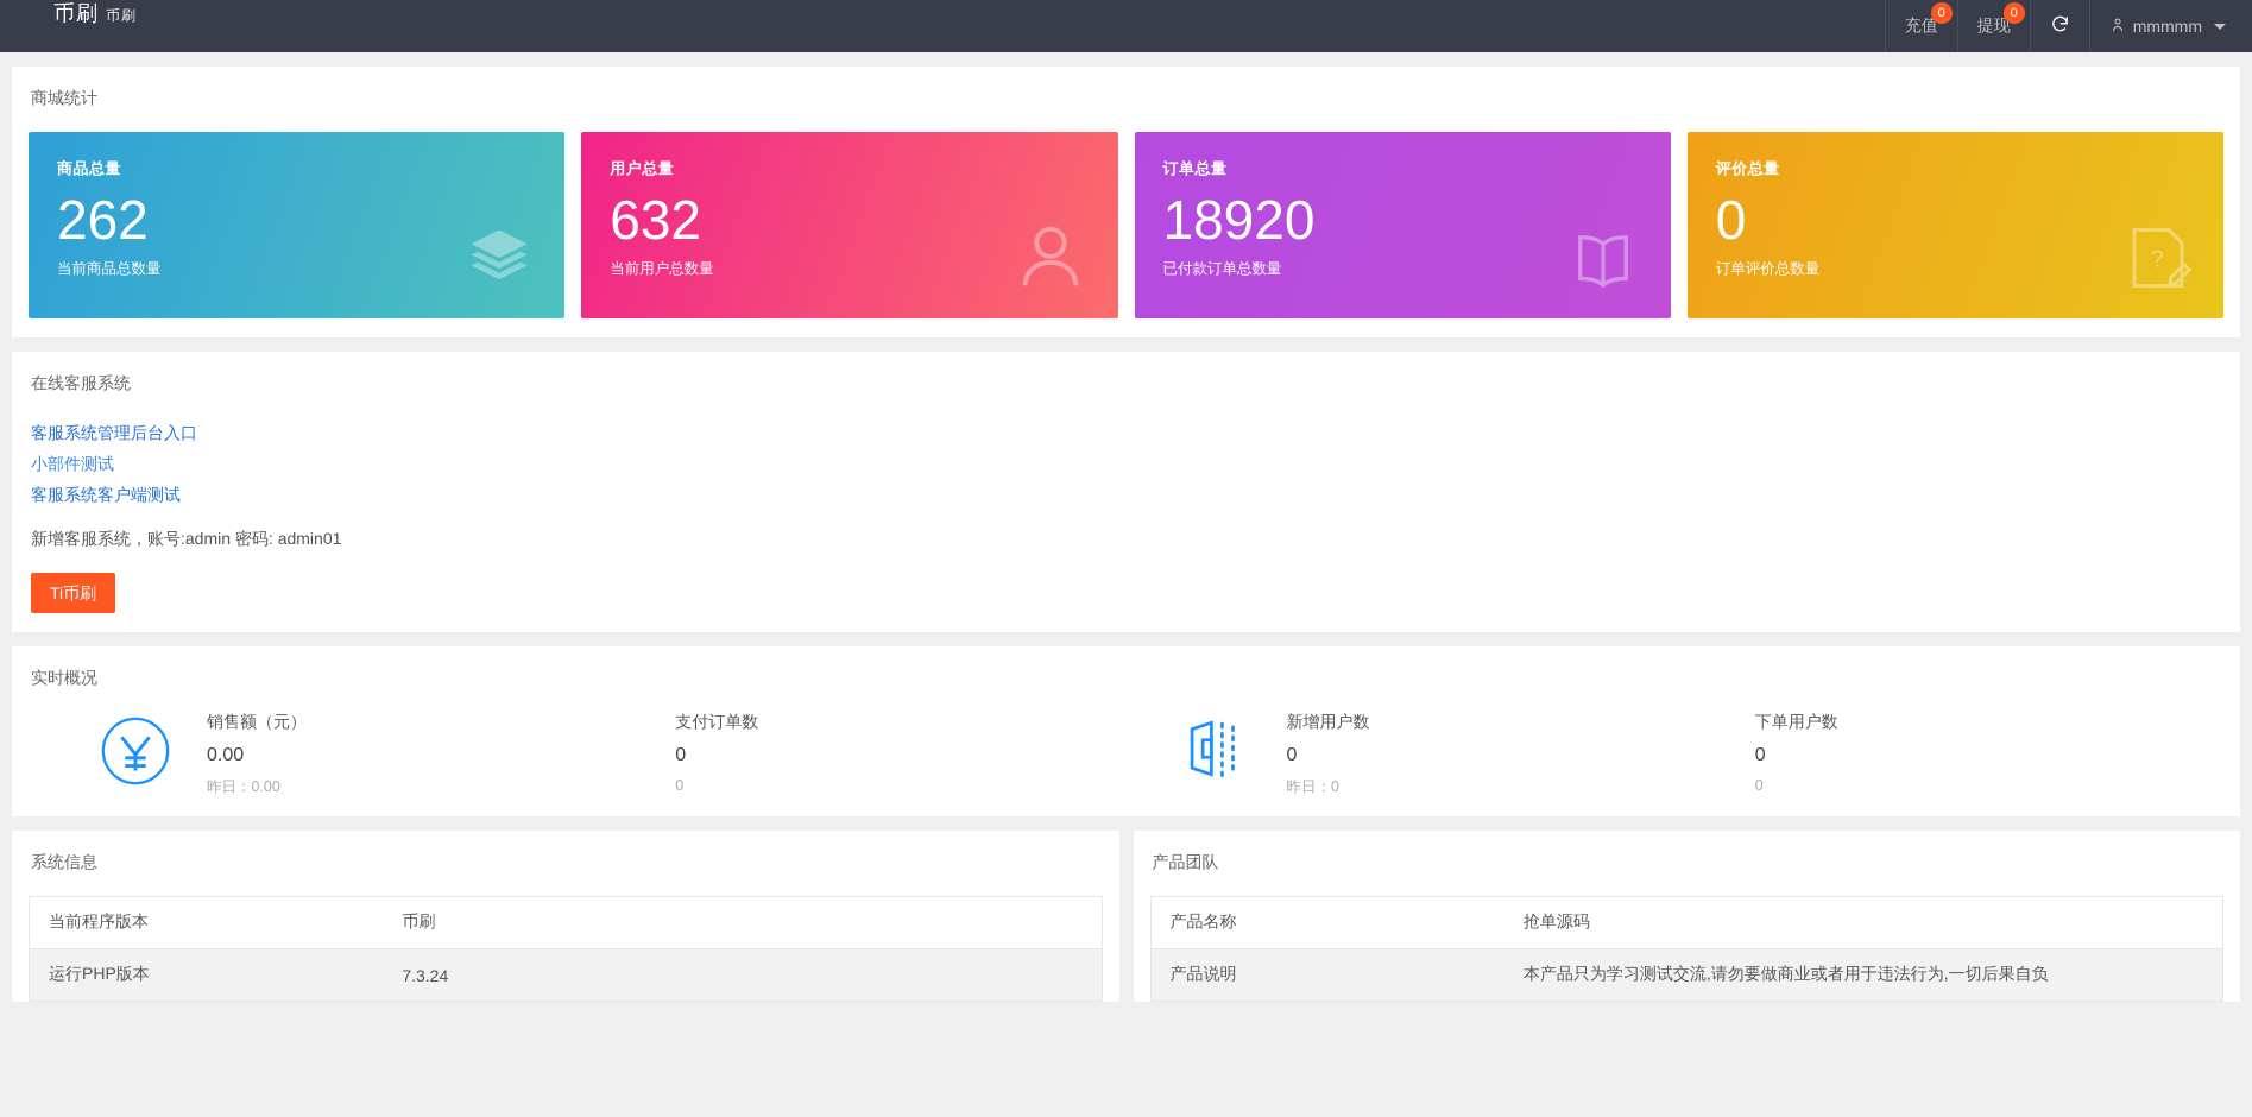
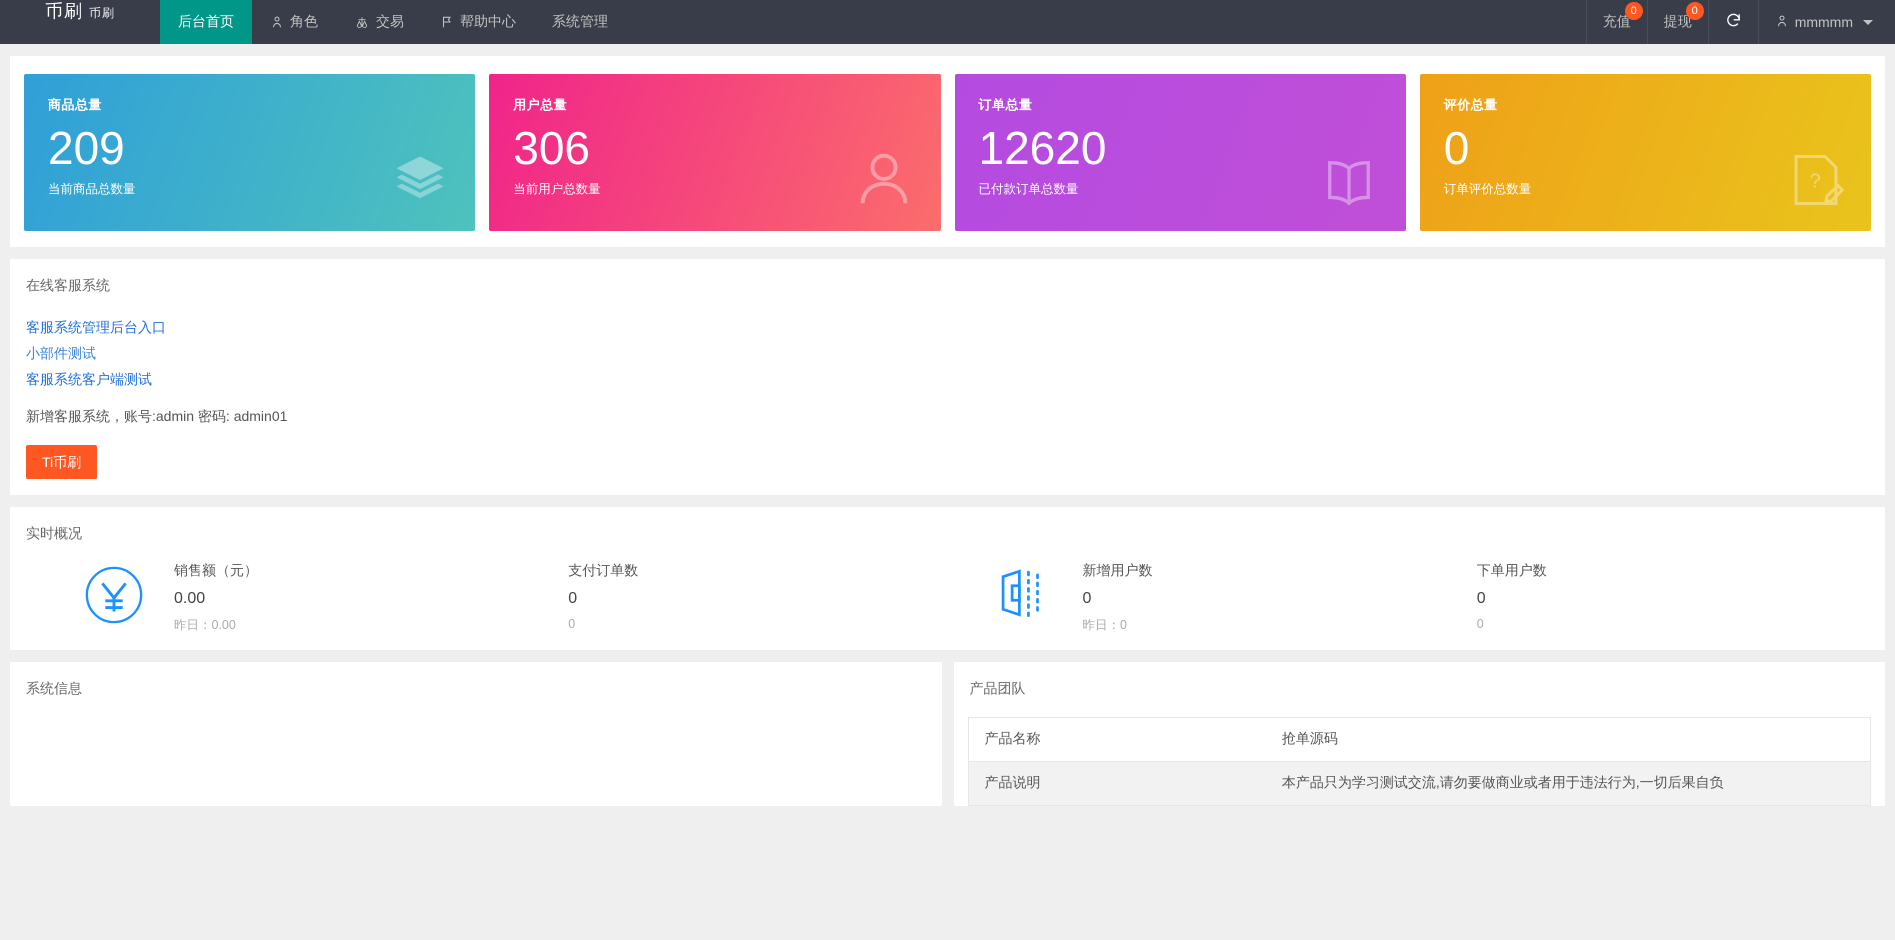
  币刷
  币刷
+ 后台首页
+ 角色
+ 交易
+ 帮助中心
+ 系统管理
  充值
  0
  提现
  0
  mmmmm
- 商城统计
  商品总量
- 262
+ 209
  当前商品总数量
  用户总量
- 632
+ 306
  当前用户总数量
  订单总量
- 18920
+ 12620
  已付款订单总数量
  评价总量
  0
  订单评价总数量
  ?
  在线客服系统
  客服系统管理后台入口
  小部件测试
  客服系统客户端测试
  新增客服系统，账号:admin 密码: admin01
  Ti币刷
  实时概况
  销售额（元）
  0.00
  昨日：0.00
  支付订单数
  0
  0
  新增用户数
  0
  昨日：0
  下单用户数
  0
  0
  系统信息
- 当前程序版本	币刷
- 运行PHP版本	7.3.24
  产品团队
  产品名称	抢单源码
  产品说明	本产品只为学习测试交流,请勿要做商业或者用于违法行为,一切后果自负
